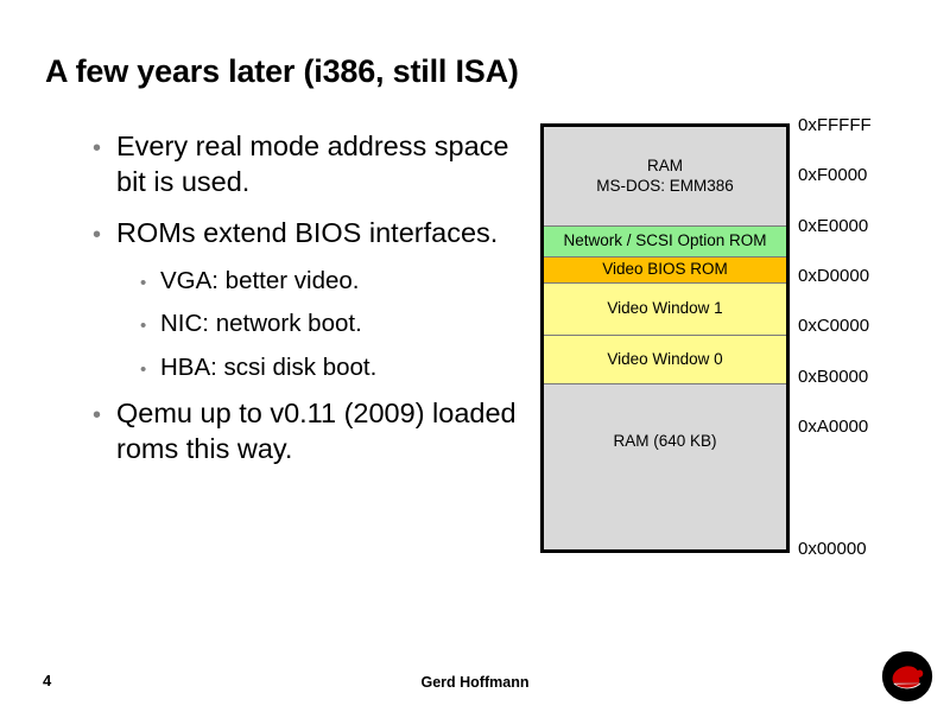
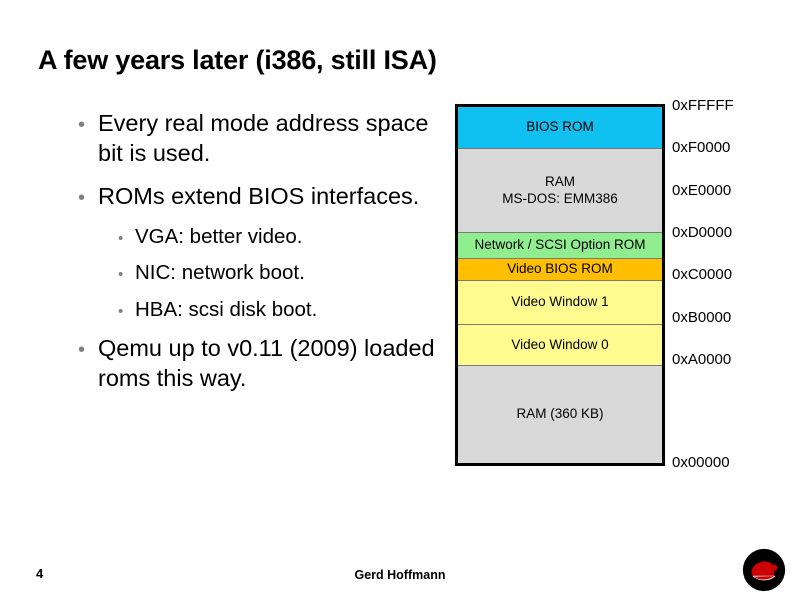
  A few years later (i386, still ISA)
  •
  Every real mode address space bit is used.
  •
  ROMs extend BIOS interfaces.
  •
  VGA: better video.
  •
  NIC: network boot.
  •
  HBA: scsi disk boot.
  •
  Qemu up to v0.11 (2009) loaded roms this way.
+ BIOS ROM
  RAM
  MS-DOS: EMM386
  Network / SCSI Option ROM
  Video BIOS ROM
  Video Window 1
  Video Window 0
- RAM (640 KB)
+ RAM (360 KB)
  0xFFFFF
  0xF0000
  0xE0000
  0xD0000
  0xC0000
  0xB0000
  0xA0000
  0x00000
  4
  Gerd Hoffmann
